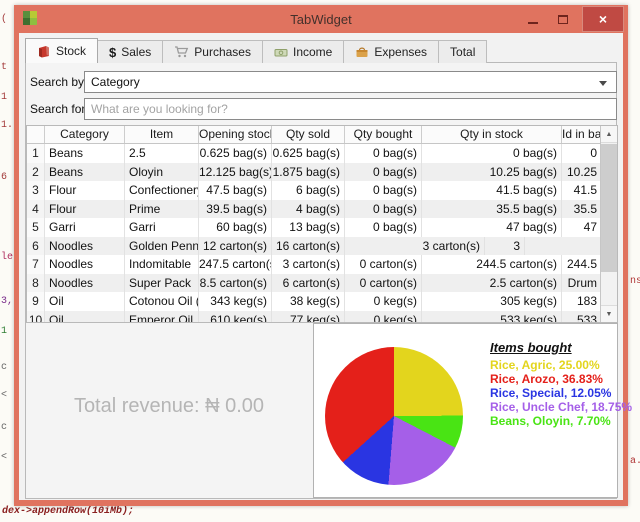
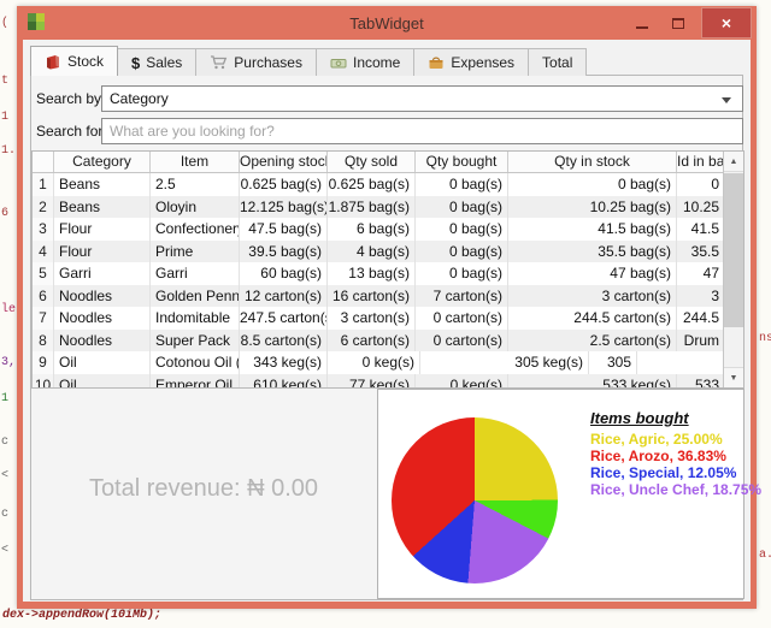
  (
  t
  1
  1.
  6
  le
  3,
  1
  c
  <
  c
  <
  ns
  a.
  dex->appendRow(10iMb);
  TabWidget
  ×
  Stock
  $
  Sales
  Purchases
  Income
  Expenses
  Total
  Search by
  Category
  Search fo
  What are you looking for?
  Category
  Item
  Opening stoc
  Qty sold
  Qty bought
  Qty in stock
  Id in ba
  1
  Beans
  2.5
  0.625 bag(s)
  0.625 bag(s)
  0 bag(s)
  0 bag(s)
  0
  2
  Beans
  Oloyin
  12.125 bag(s)
  1.875 bag(s)
  0 bag(s)
  10.25 bag(s)
  10.25
  3
  Flour
  Confectioner
  47.5 bag(s)
  6 bag(s)
  0 bag(s)
  41.5 bag(s)
  41.5
  4
  Flour
  Prime
  39.5 bag(s)
  4 bag(s)
  0 bag(s)
  35.5 bag(s)
  35.5
  5
  Garri
  Garri
  60 bag(s)
  13 bag(s)
  0 bag(s)
  47 bag(s)
  47
  6
  Noodles
  Golden Penn
  12 carton(s)
  16 carton(s)
+ 7 carton(s)
  3 carton(s)
  3
  7
  Noodles
  Indomitable
  247.5 carton(
  3 carton(s)
  0 carton(s)
  244.5 carton(s)
  244.5
  8
  Noodles
  Super Pack
  8.5 carton(s)
  6 carton(s)
  0 carton(s)
  2.5 carton(s)
  Drum
  9
  Oil
  Cotonou Oil (
  343 keg(s)
- 38 keg(s)
  0 keg(s)
  305 keg(s)
- 183
+ 305
  10
  Oil
  Emperor Oil
  610 keg(s)
  77 keg(s)
  0 keg(s)
  533 keg(s)
  533
  Total revenue: ₦ 0.00
  Items bought
  Rice, Agric, 25.00%
  Rice, Arozo, 36.83%
  Rice, Special, 12.05%
  Rice, Uncle Chef, 18.75%
- Beans, Oloyin, 7.70%
